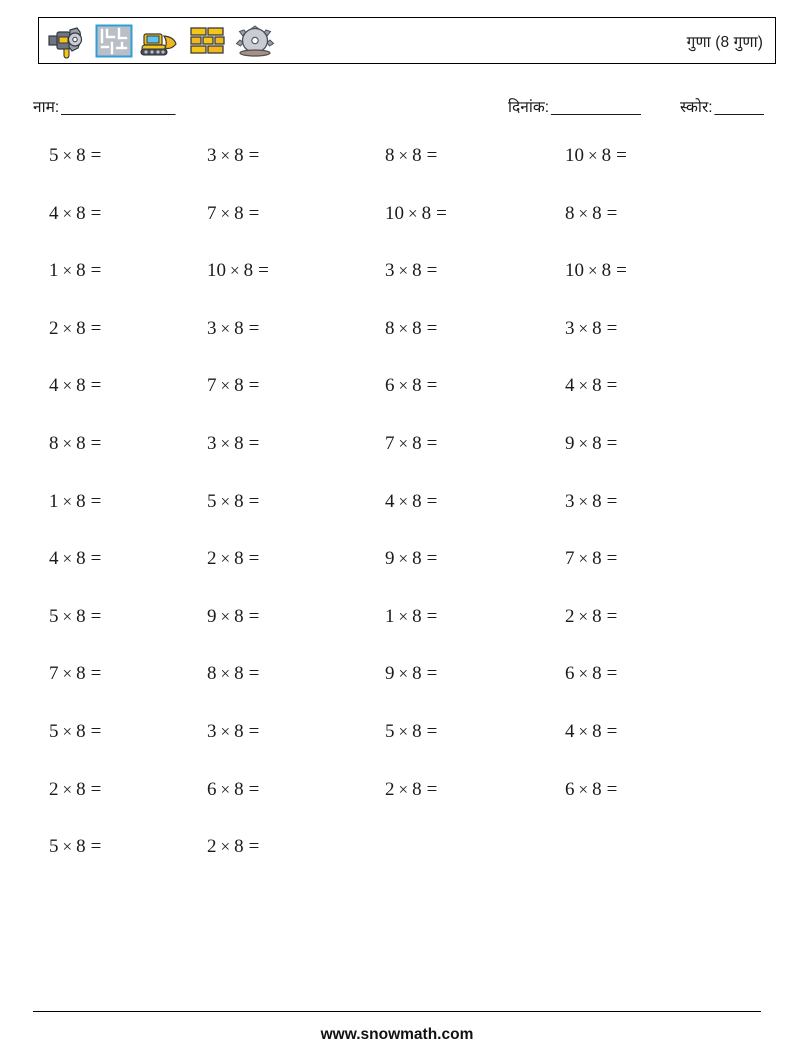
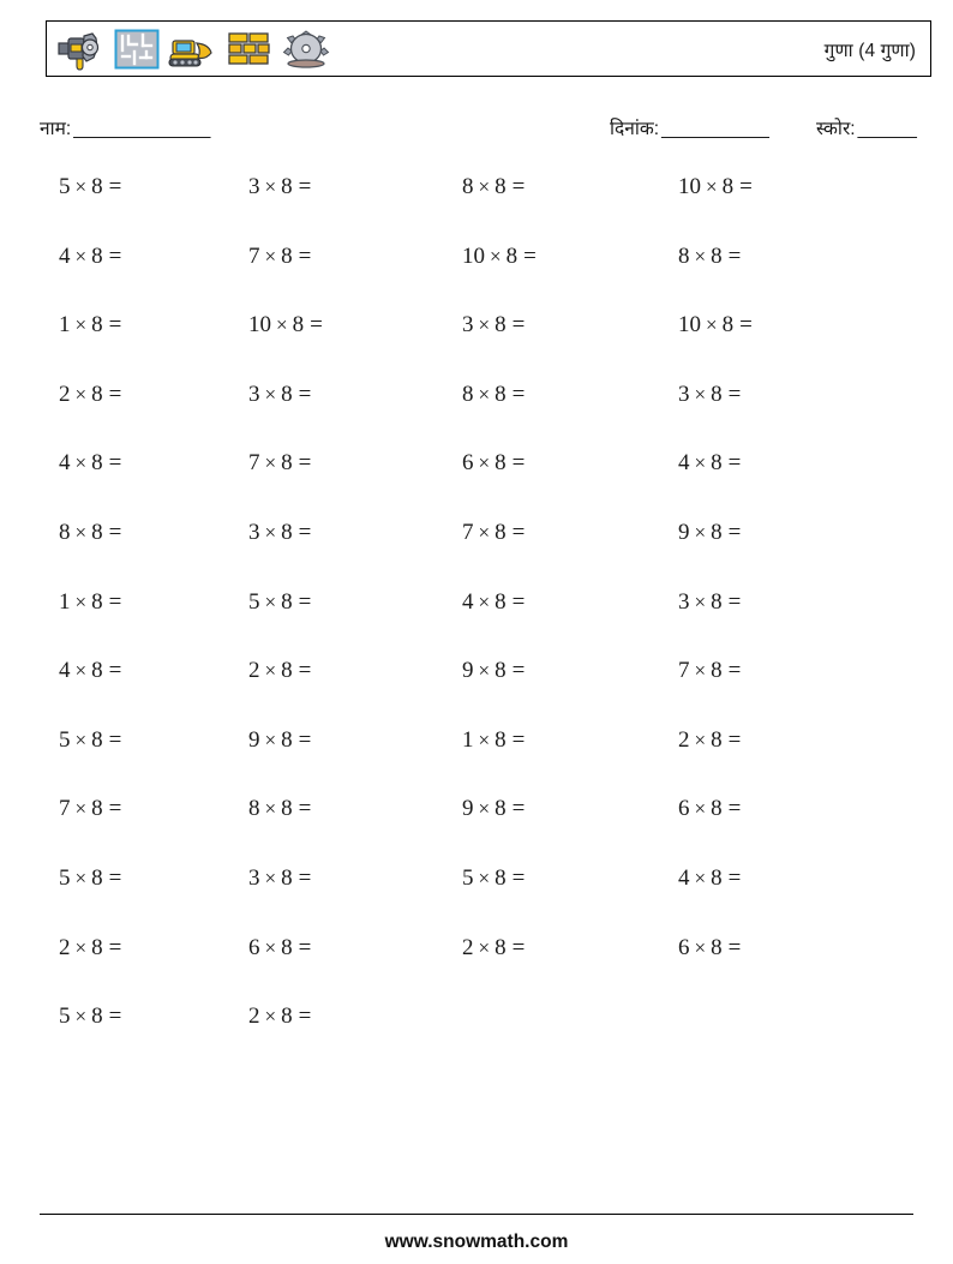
- गुणा (8 गुणा)
+ गुणा (4 गुणा)
  नाम:______________
  दिनांक:___________
  स्कोर:______
  5 × 8 =
  3 × 8 =
  8 × 8 =
  10 × 8 =
  4 × 8 =
  7 × 8 =
  10 × 8 =
  8 × 8 =
  1 × 8 =
  10 × 8 =
  3 × 8 =
  10 × 8 =
  2 × 8 =
  3 × 8 =
  8 × 8 =
  3 × 8 =
  4 × 8 =
  7 × 8 =
  6 × 8 =
  4 × 8 =
  8 × 8 =
  3 × 8 =
  7 × 8 =
  9 × 8 =
  1 × 8 =
  5 × 8 =
  4 × 8 =
  3 × 8 =
  4 × 8 =
  2 × 8 =
  9 × 8 =
  7 × 8 =
  5 × 8 =
  9 × 8 =
  1 × 8 =
  2 × 8 =
  7 × 8 =
  8 × 8 =
  9 × 8 =
  6 × 8 =
  5 × 8 =
  3 × 8 =
  5 × 8 =
  4 × 8 =
  2 × 8 =
  6 × 8 =
  2 × 8 =
  6 × 8 =
  5 × 8 =
  2 × 8 =
  www.snowmath.com
